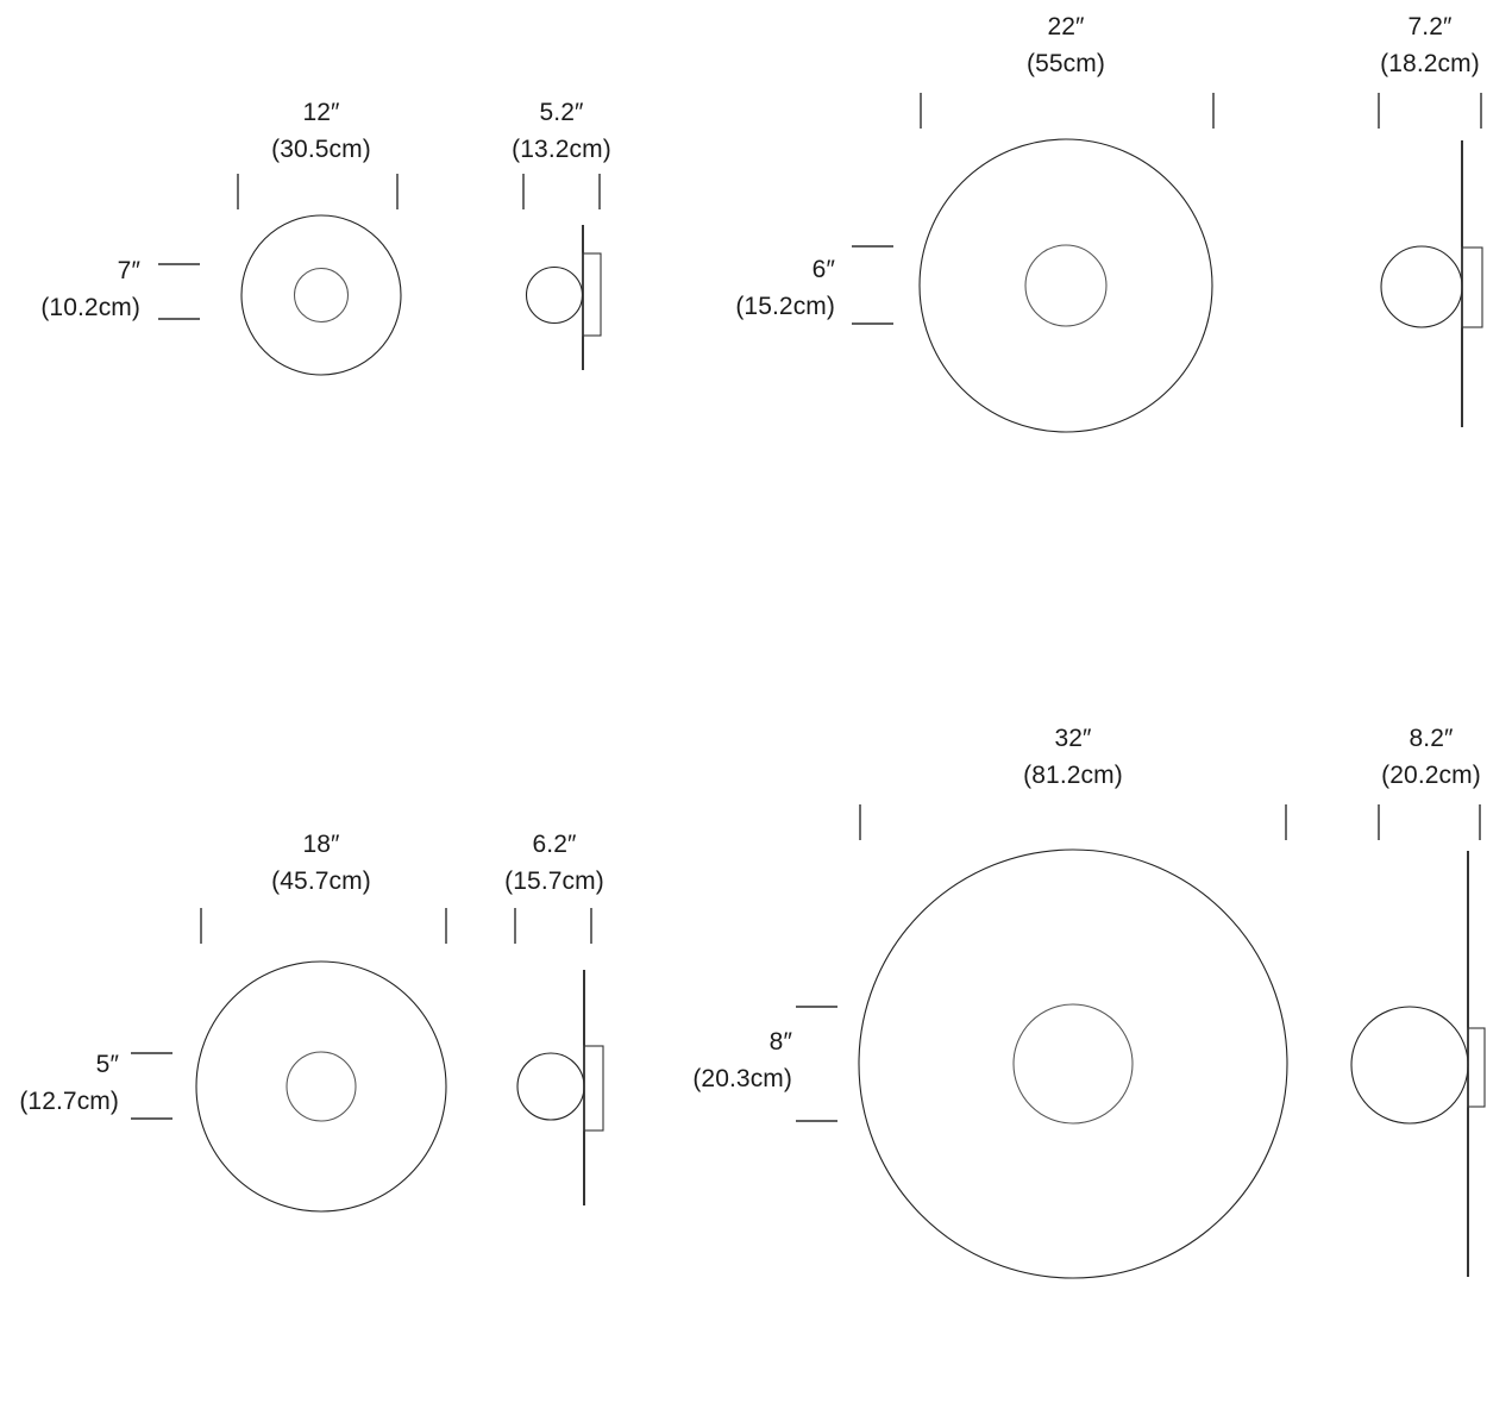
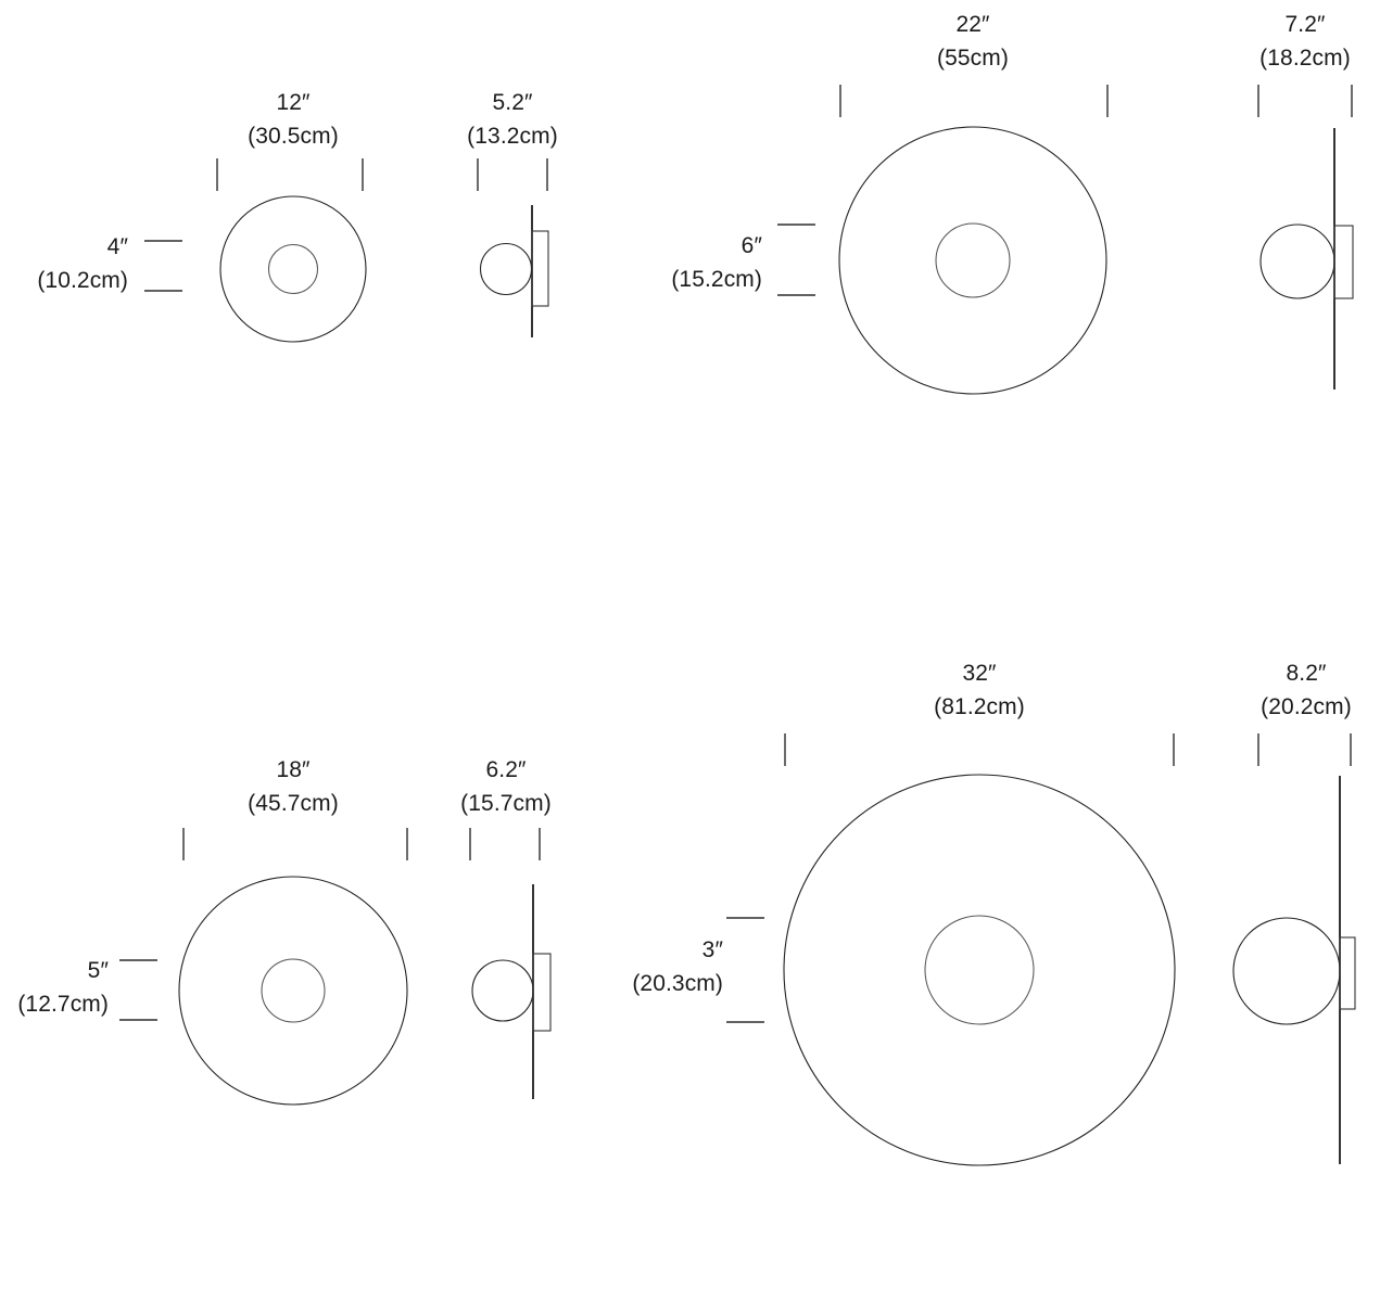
  12″
  (30.5cm)
- 7″
+ 4″
  (10.2cm)
  5.2″
  (13.2cm)
  22″
  (55cm)
  6″
  (15.2cm)
  7.2″
  (18.2cm)
  18″
  (45.7cm)
  5″
  (12.7cm)
  6.2″
  (15.7cm)
  32″
  (81.2cm)
- 8″
+ 3″
  (20.3cm)
  8.2″
  (20.2cm)
